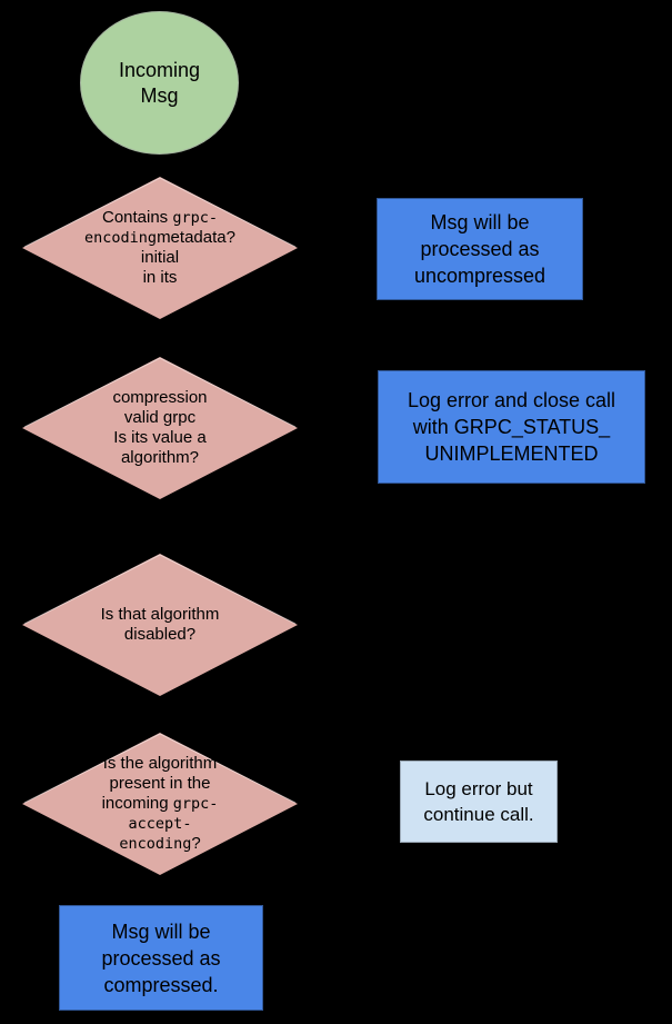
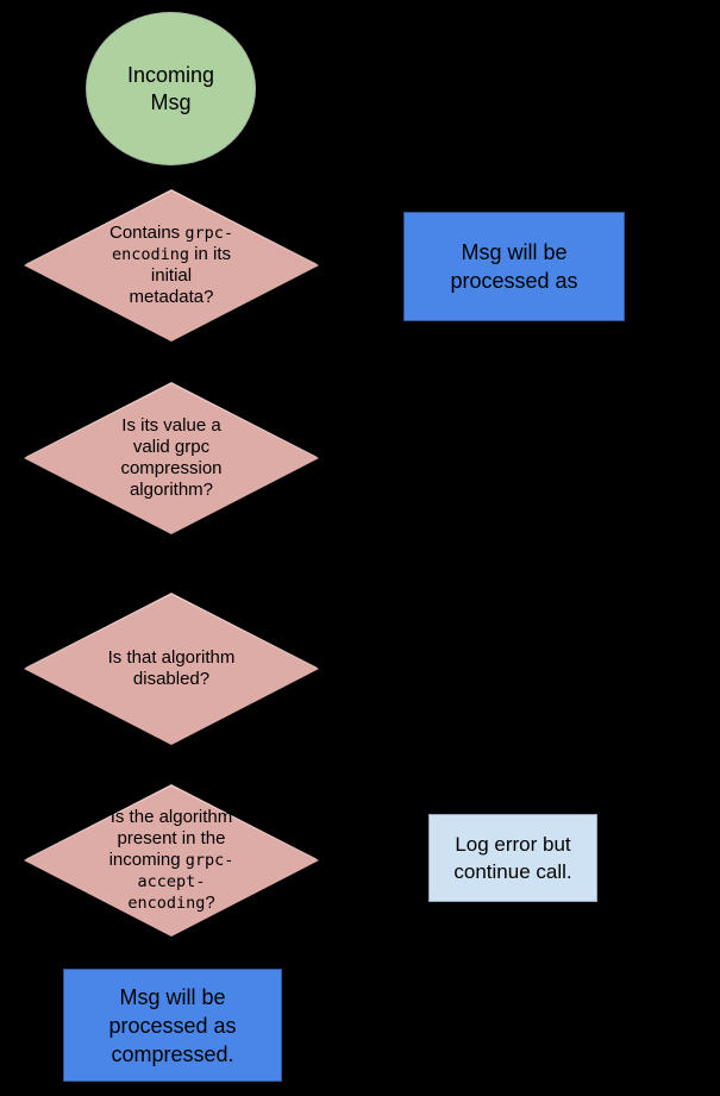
  Incoming
  Msg
  Contains grpc-
- encodingmetadata?
+ encoding in its
  initial
- in its
+ metadata?
  Msg will be
  processed as
- uncompressed
- compression
+ Is its value a
  valid grpc
- Is its value a
+ compression
  algorithm?
- Log error and close call
- with GRPC_STATUS_
- UNIMPLEMENTED
  Is that algorithm
  disabled?
  Is the algorithm
  present in the
  incoming grpc-
  accept-
  encoding?
  Log error but
  continue call.
  Msg will be
  processed as
  compressed.
